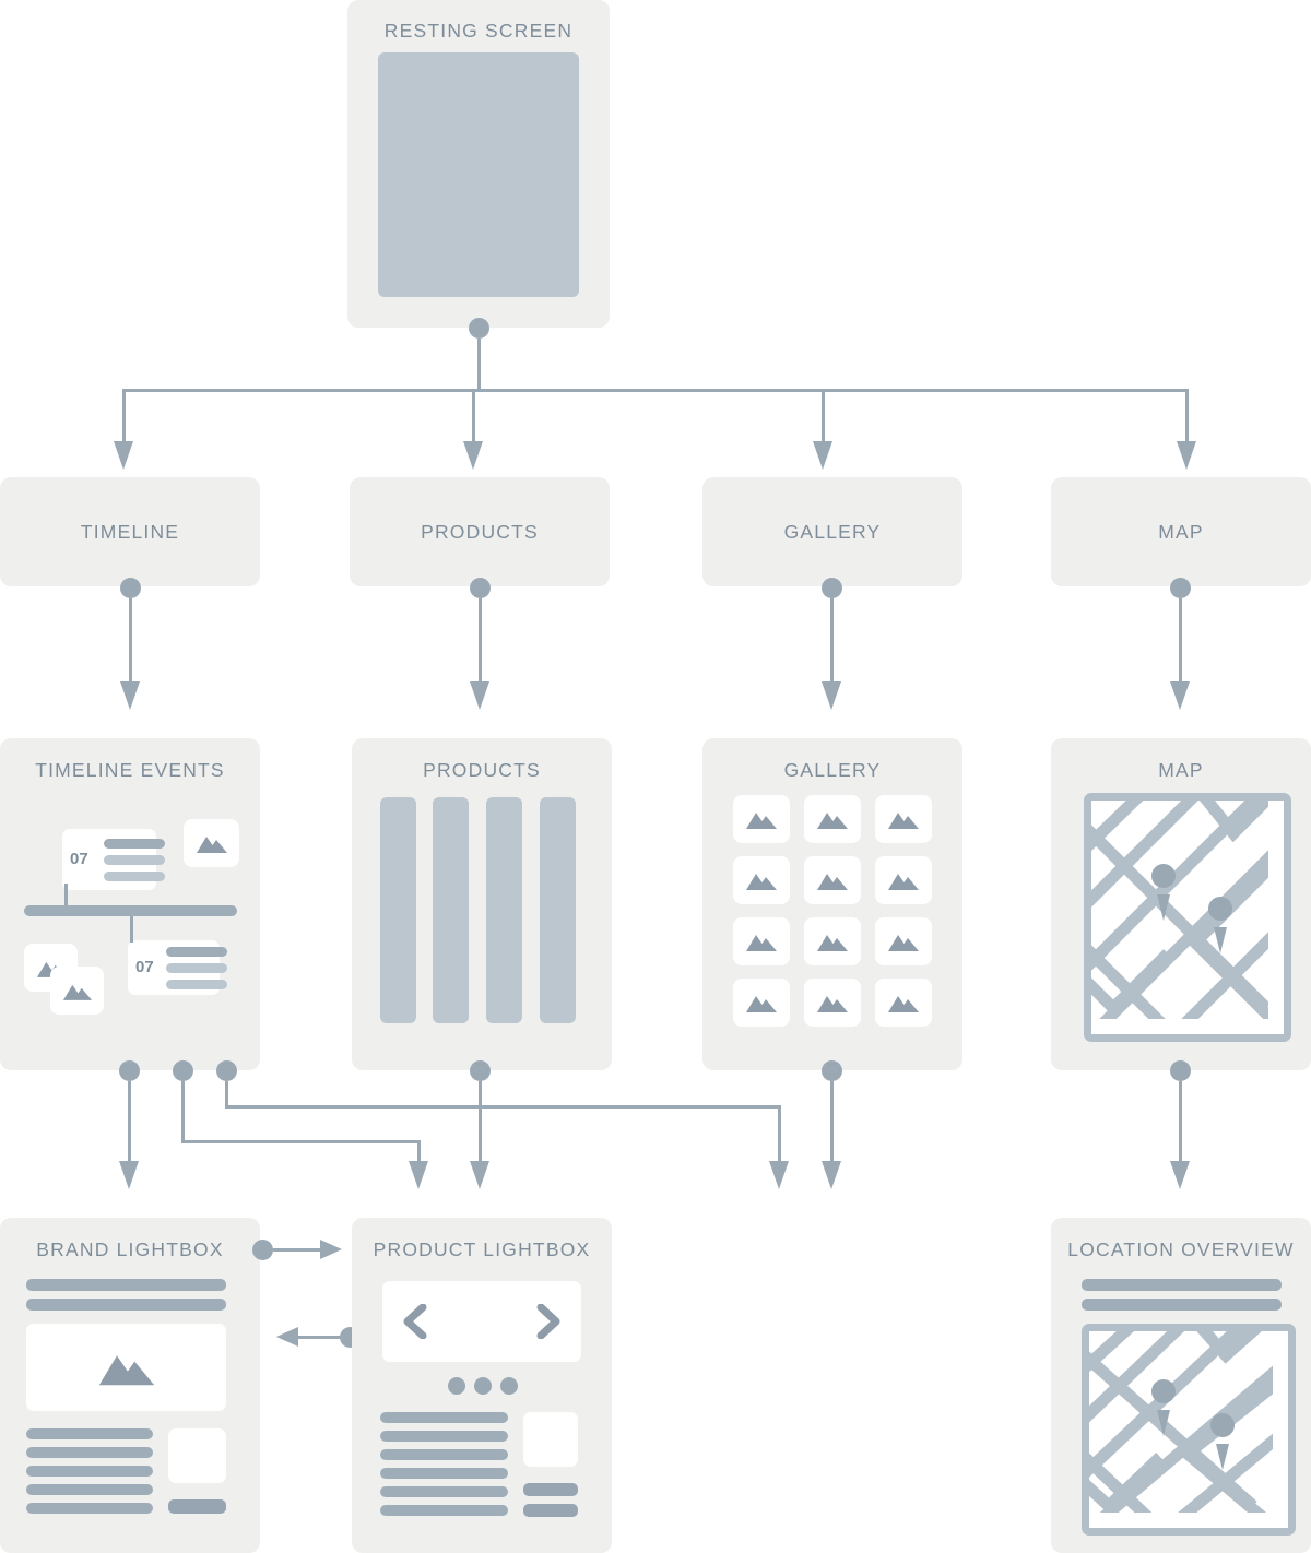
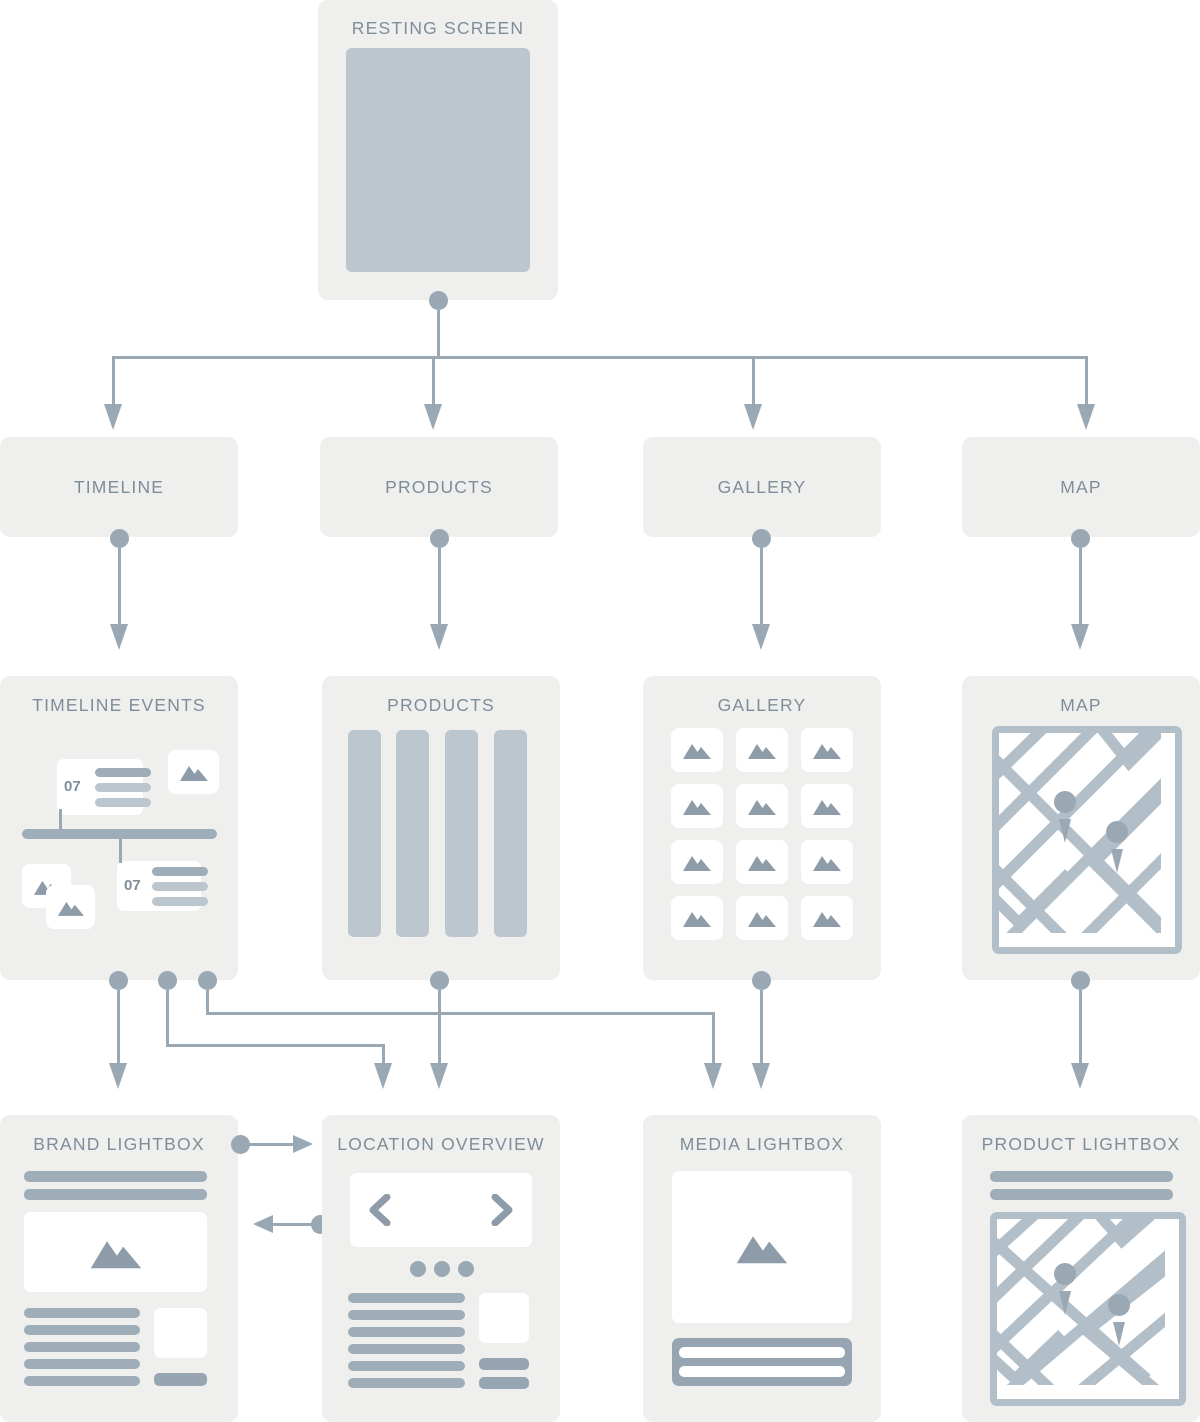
  RESTING SCREEN
  TIMELINE
  PRODUCTS
  GALLERY
  MAP
  TIMELINE EVENTS
  07
  07
  PRODUCTS
  GALLERY
  MAP
  BRAND LIGHTBOX
- PRODUCT LIGHTBOX
+ LOCATION OVERVIEW
+ MEDIA LIGHTBOX
- LOCATION OVERVIEW
+ PRODUCT LIGHTBOX
